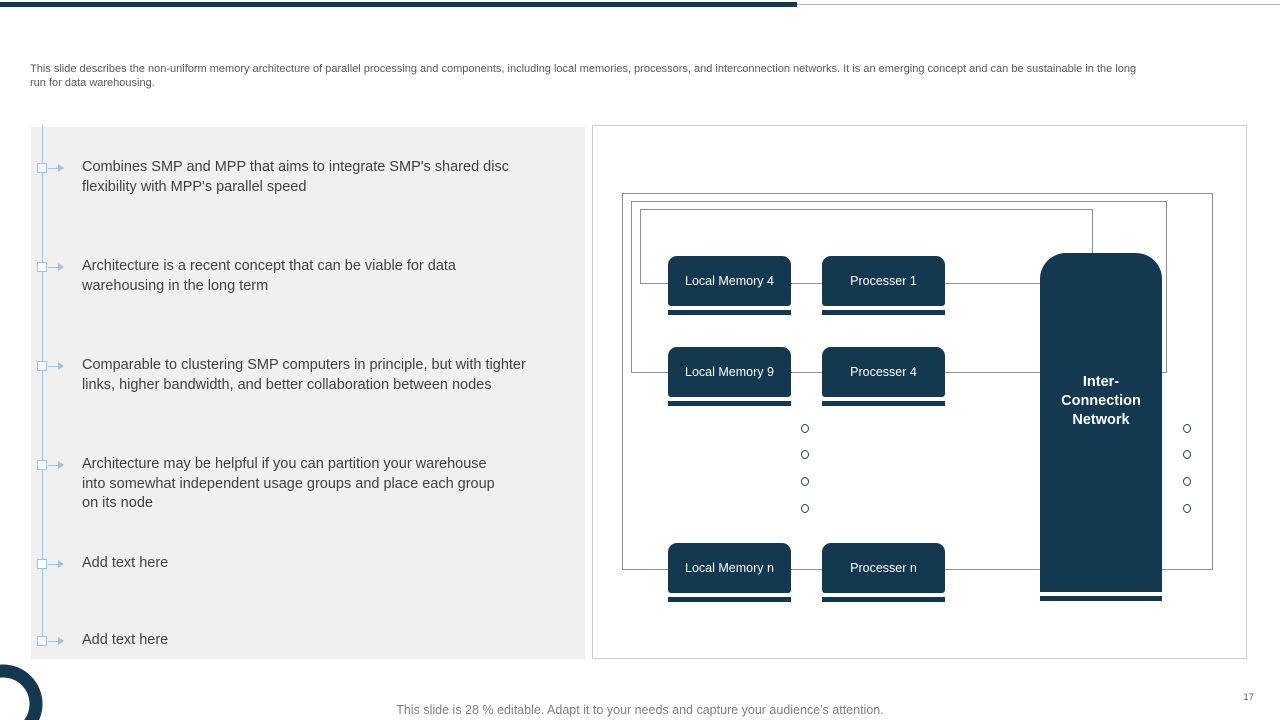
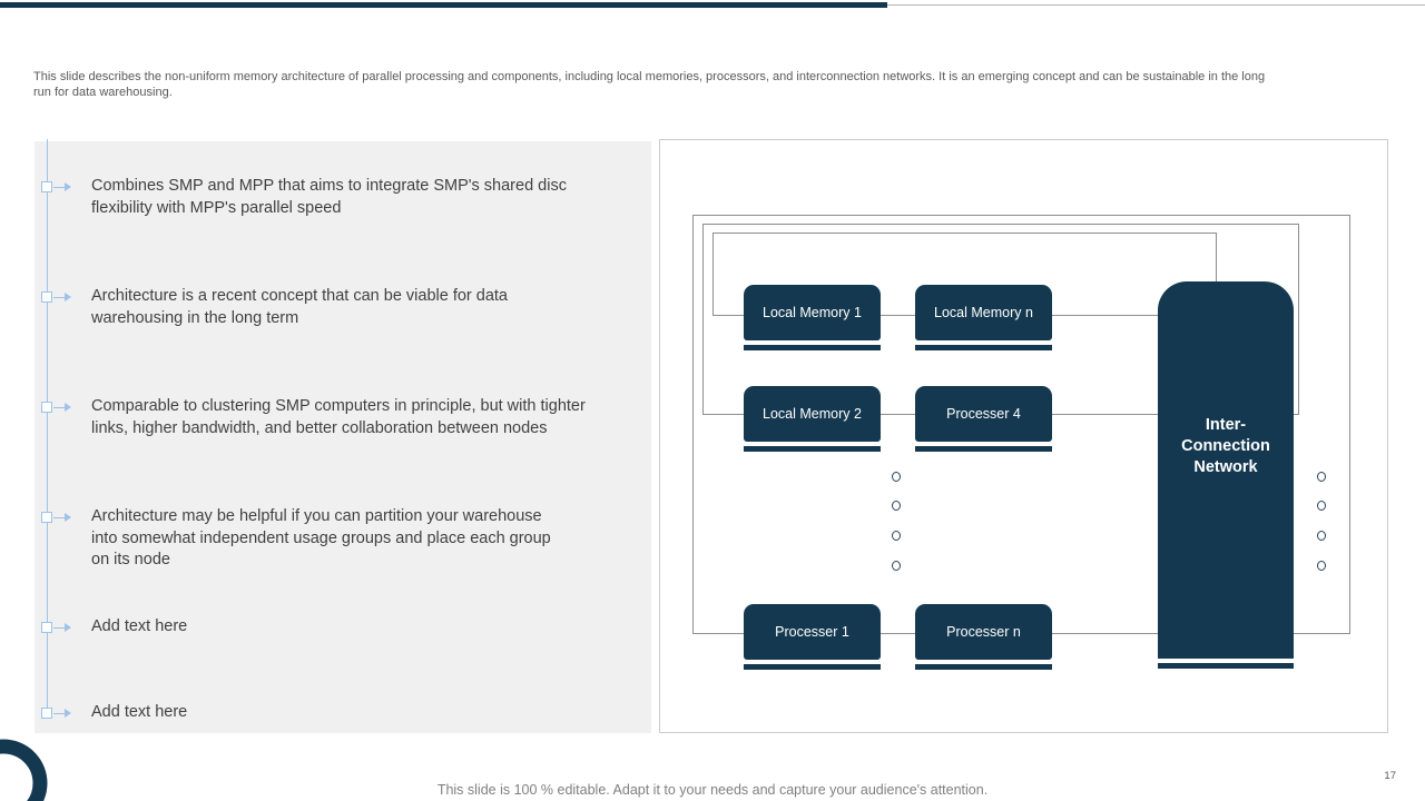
  This slide describes the non-uniform memory architecture of parallel processing and components, including local memories, processors, and interconnection networks. It is an emerging concept and can be sustainable in the long
  run for data warehousing.
  Combines SMP and MPP that aims to integrate SMP's shared disc
  flexibility with MPP's parallel speed
  Architecture is a recent concept that can be viable for data
  warehousing in the long term
  Comparable to clustering SMP computers in principle, but with tighter
  links, higher bandwidth, and better collaboration between nodes
  Architecture may be helpful if you can partition your warehouse
  into somewhat independent usage groups and place each group
  on its node
  Add text here
  Add text here
- Local Memory 4
+ Local Memory 1
- Processer 1
+ Local Memory n
- Local Memory 9
+ Local Memory 2
  Processer 4
- Local Memory n
+ Processer 1
  Processer n
  Inter-
  Connection
  Network
- This slide is 28 % editable. Adapt it to your needs and capture your audience's attention.
+ This slide is 100 % editable. Adapt it to your needs and capture your audience's attention.
  17
